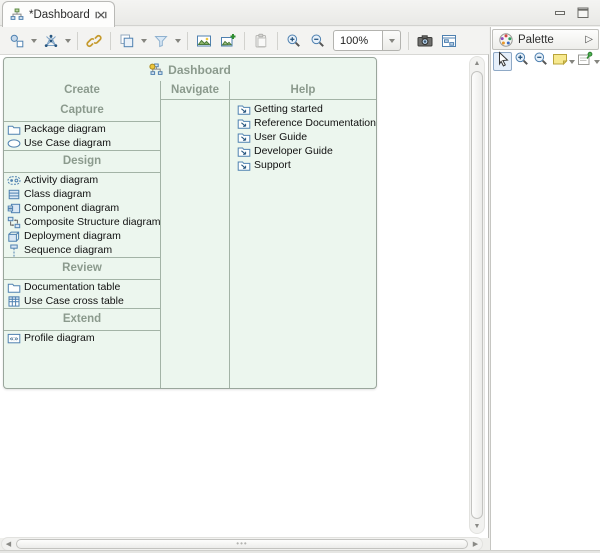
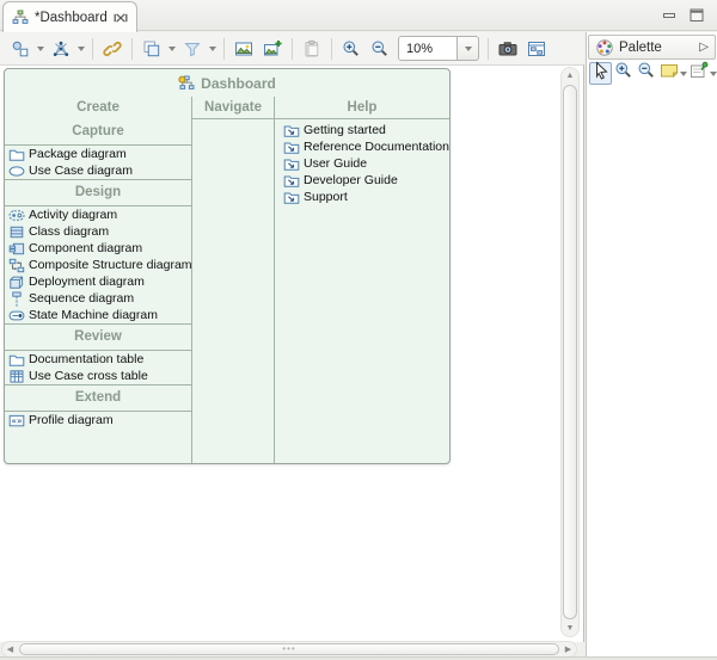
  *Dashboard
- 100%
+ 10%
  Dashboard
  Create
  Capture
  Package diagram
  Use Case diagram
  Design
  Activity diagram
  Class diagram
  Component diagram
  Composite Structure diagram
  Deployment diagram
  Sequence diagram
+ State Machine diagram
  Review
  Documentation table
  Use Case cross table
  Extend
  «»
  Profile diagram
  Navigate
  Help
  Getting started
  Reference Documentation
  User Guide
  Developer Guide
  Support
  •••
  Palette
  ▷
